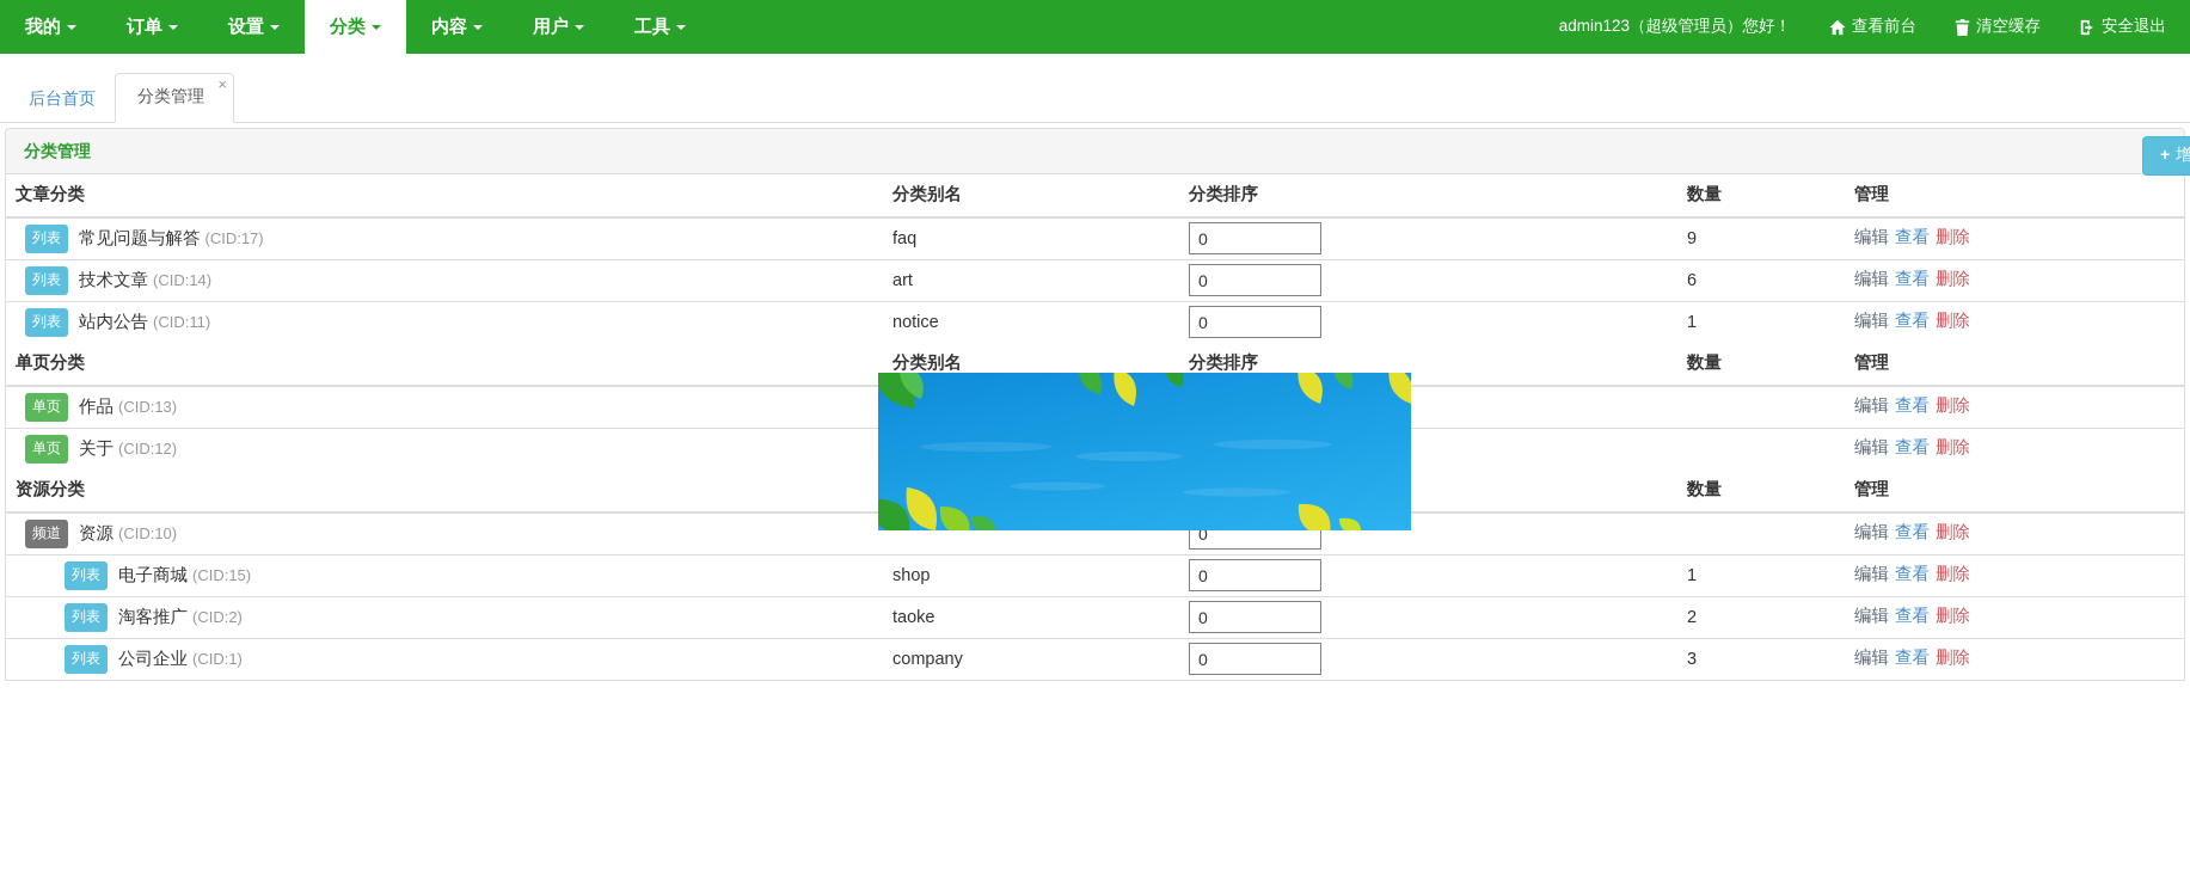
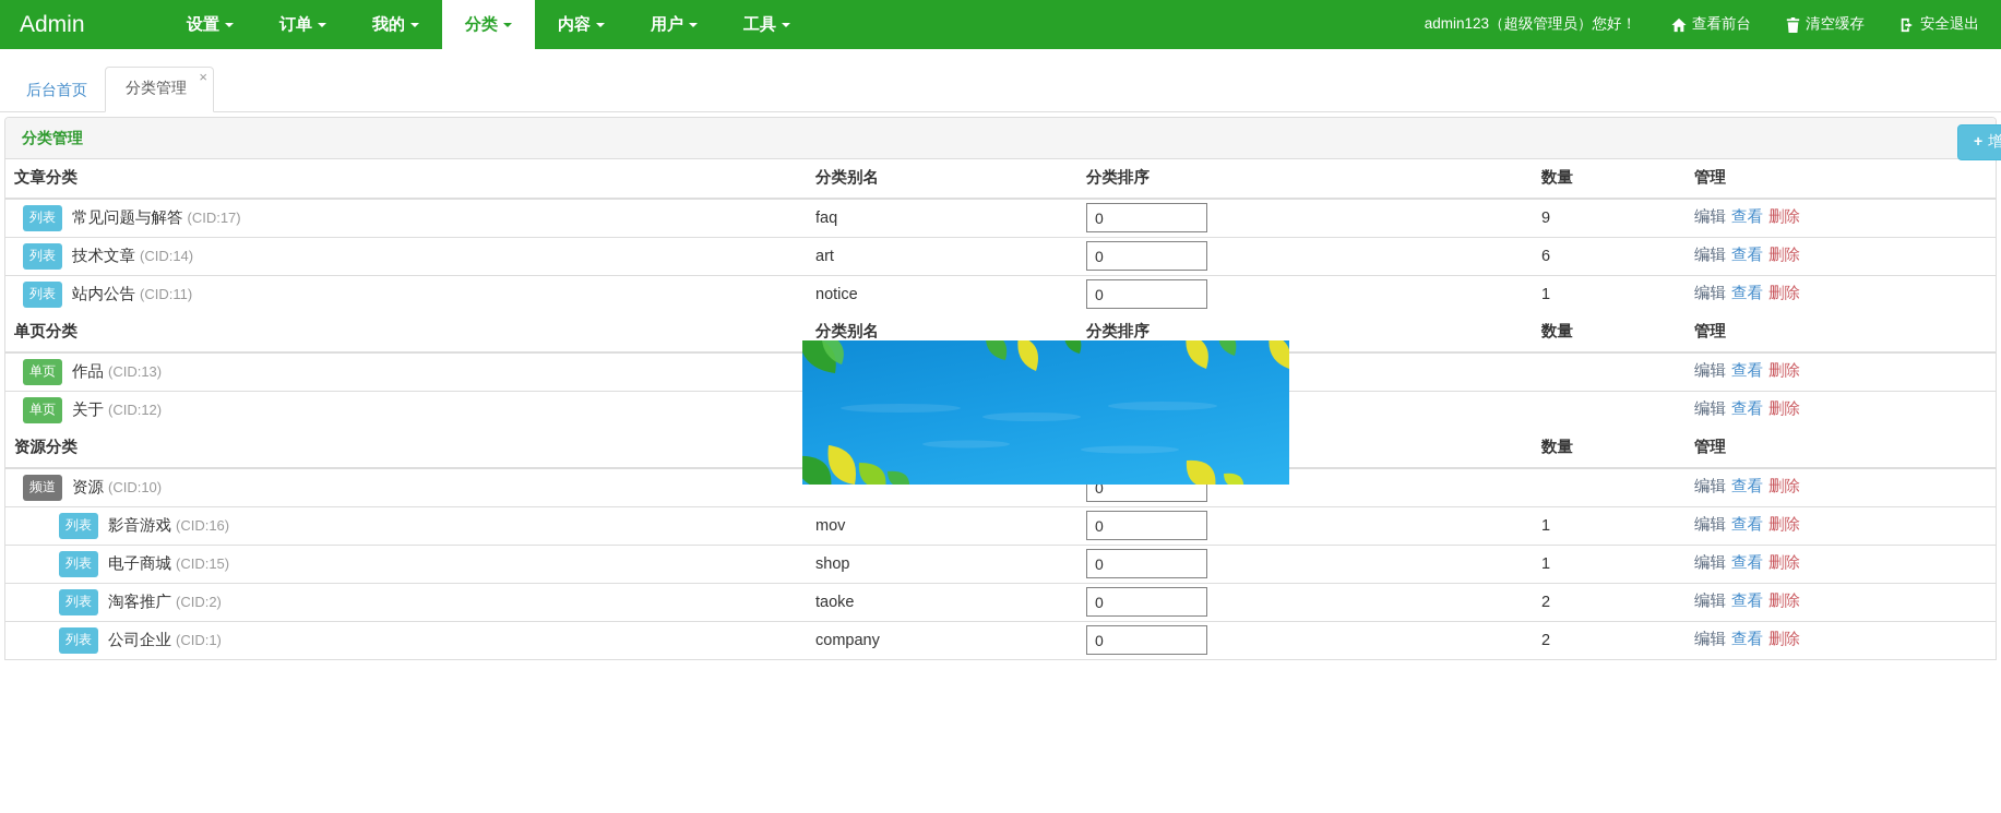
+ Admin
- 我的
+ 设置
  订单
- 设置
+ 我的
  分类
  内容
  用户
  工具
  admin123（超级管理员）您好！
  查看前台
  清空缓存
  安全退出
  后台首页
  分类管理
  ×
  + 增
  分类管理
  文章分类	分类别名	分类排序	数量	管理
  列表 常见问题与解答 (CID:17)	faq	0	9	编辑 查看 删除
  列表 技术文章 (CID:14)	art	0	6	编辑 查看 删除
  列表 站内公告 (CID:11)	notice	0	1	编辑 查看 删除
  单页分类	分类别名	分类排序	数量	管理
  单页 作品 (CID:13)				编辑 查看 删除
  单页 关于 (CID:12)				编辑 查看 删除
  频道 资源 (CID:10)		0		编辑 查看 删除
+ 列表 影音游戏 (CID:16)	mov	0	1	编辑 查看 删除
  列表 电子商城 (CID:15)	shop	0	1	编辑 查看 删除
  列表 淘客推广 (CID:2)	taoke	0	2	编辑 查看 删除
- 列表 公司企业 (CID:1)	company	0	3	编辑 查看 删除
+ 列表 公司企业 (CID:1)	company	0	2	编辑 查看 删除
